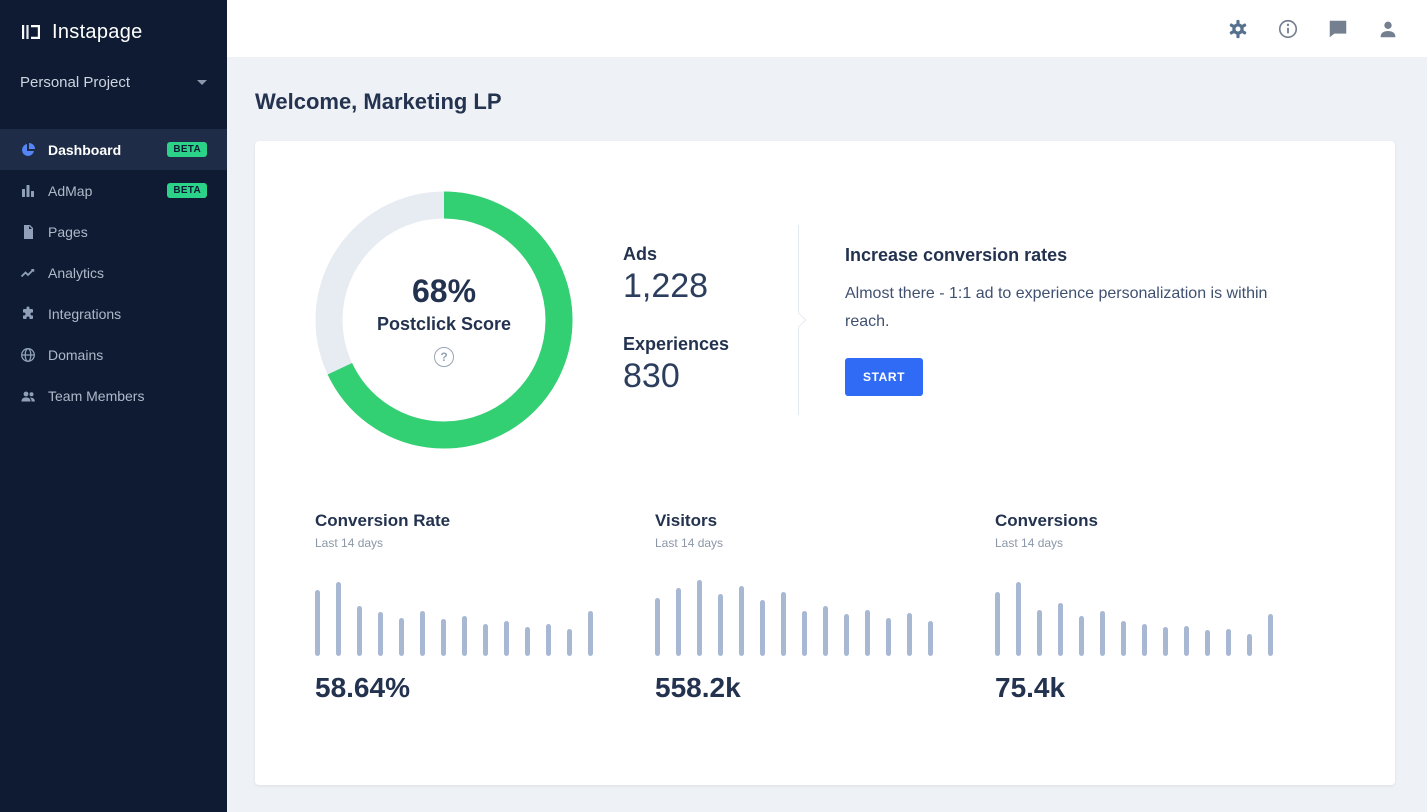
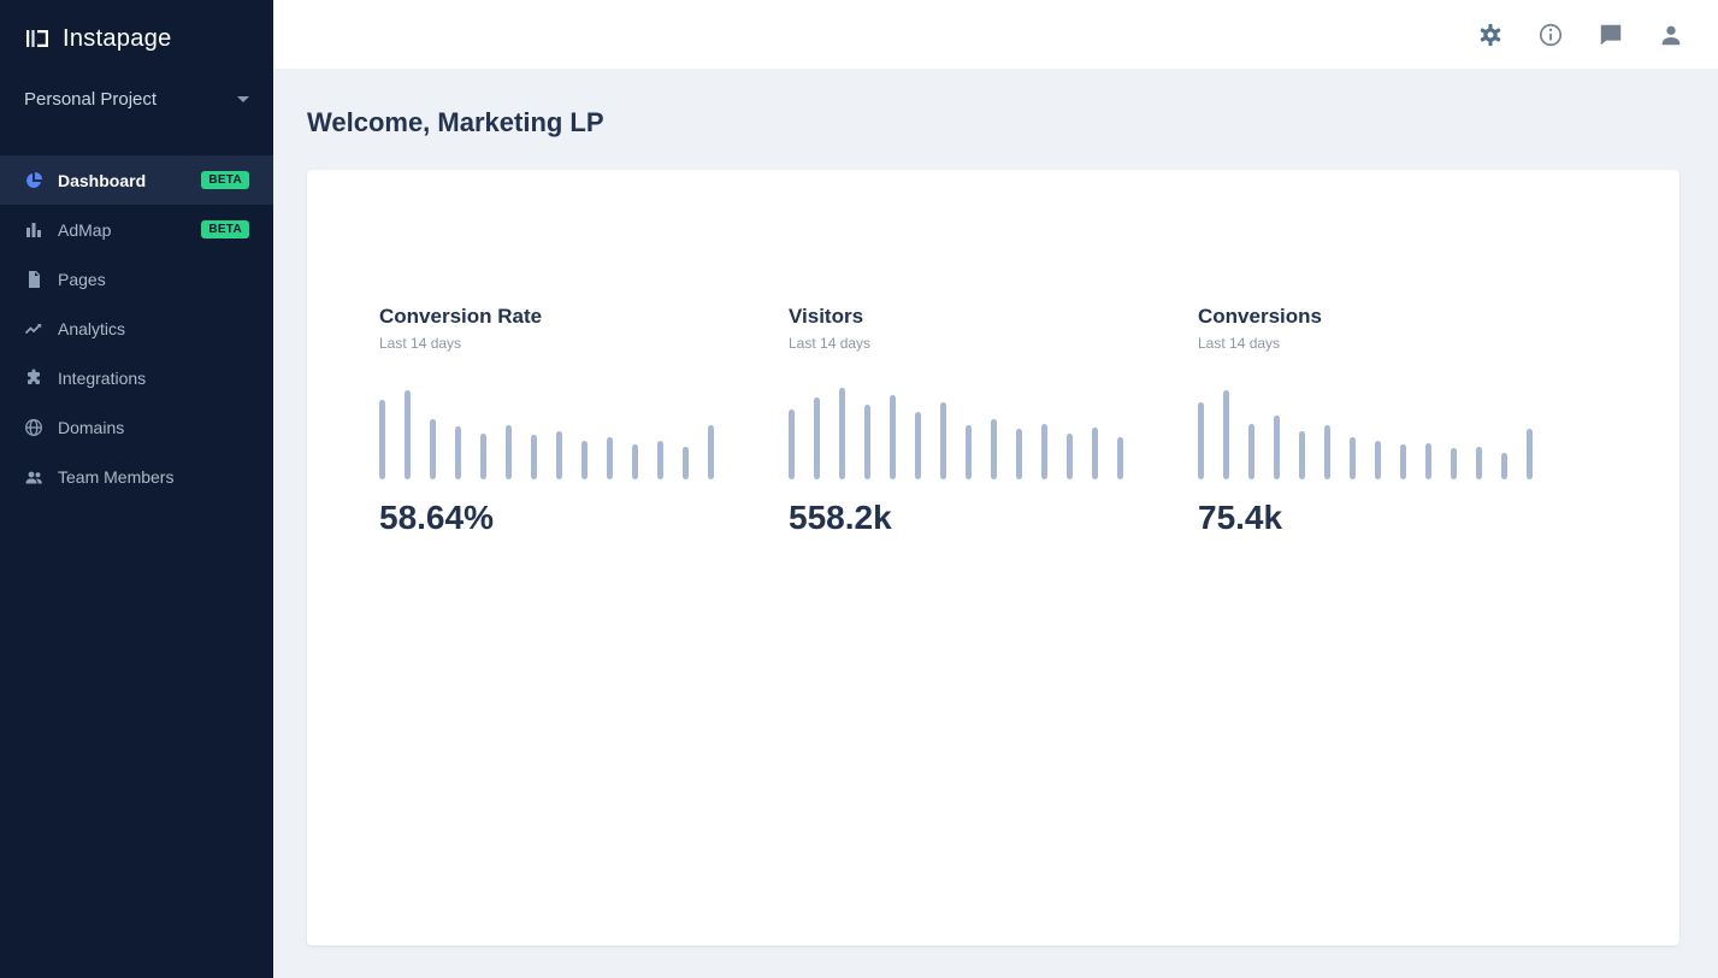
  Instapage
  Personal Project
  Dashboard
  BETA
  AdMap
  BETA
  Pages
  Analytics
  Integrations
  Domains
  Team Members
  Welcome, Marketing LP
- 68%
- Postclick Score
- ?
- Ads
- 1,228
- Experiences
- 830
- Increase conversion rates
- Almost there - 1:1 ad to experience personalization is within reach.
- START
  Conversion Rate
  Last 14 days
  58.64%
  Visitors
  Last 14 days
  558.2k
  Conversions
  Last 14 days
  75.4k
